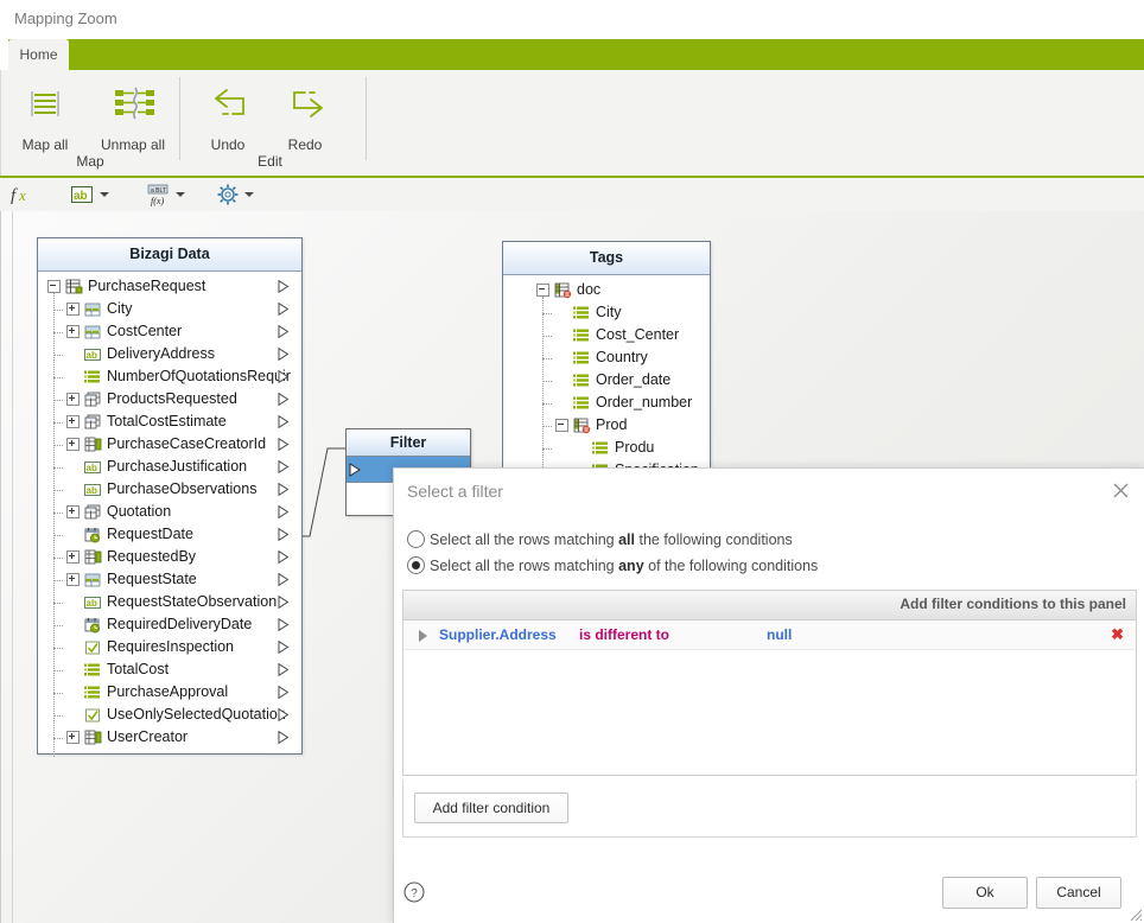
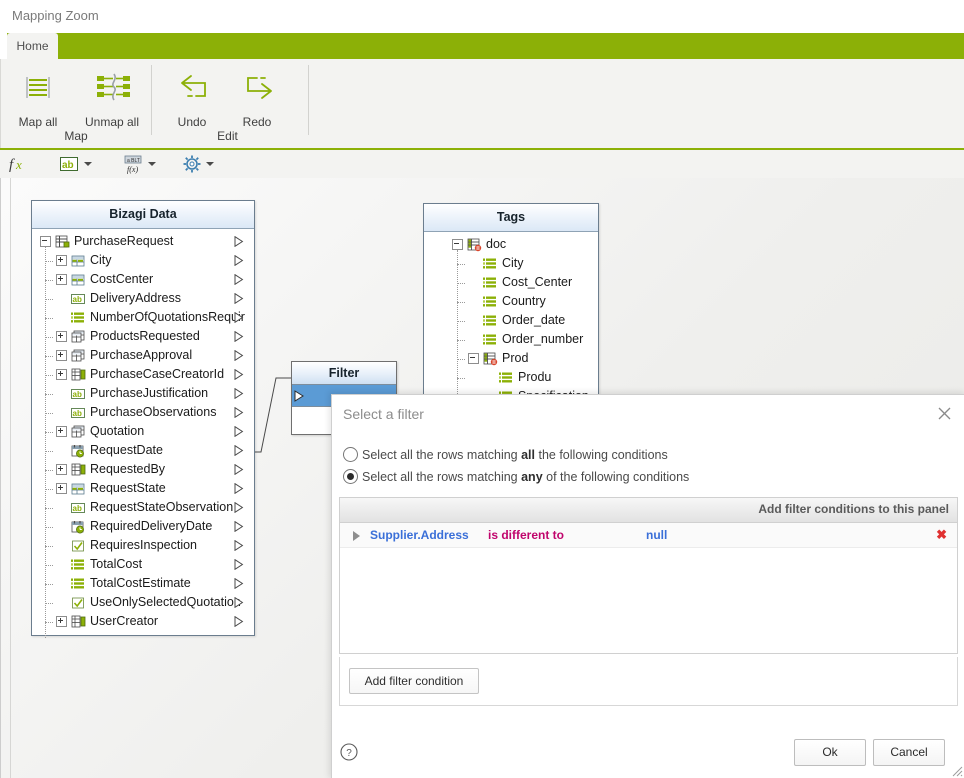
  Mapping Zoom
  Home
  Map all
  Unmap all
  Map
  Undo
  Redo
  Edit
  f
  x
  ab
  f(x)
  Bizagi Data
  PurchaseRequest
  City
  CostCenter
  ab
  DeliveryAddress
  NumberOfQuotationsReqr
  ProductsRequested
- TotalCostEstimate
+ PurchaseApproval
  PurchaseCaseCreatorId
  ab
  PurchaseJustification
  ab
  PurchaseObservations
  Quotation
  RequestDate
  RequestedBy
  RequestState
  ab
  RequestStateObservation
  RequiredDeliveryDate
  RequiresInspection
  TotalCost
- PurchaseApproval
+ TotalCostEstimate
  UseOnlySelectedQuotatio
  UserCreator
  Tags
  doc
  City
  Cost_Center
  Country
  Order_date
  Order_number
  Prod
  Produ
  Filter
  Select a filter
  Select all the rows matching all the following conditions
  Select all the rows matching any of the following conditions
  Add filter conditions to this panel
  Supplier.Address
  is different to
  null
  ✖
  Add filter condition
  ?
  Ok
  Cancel
